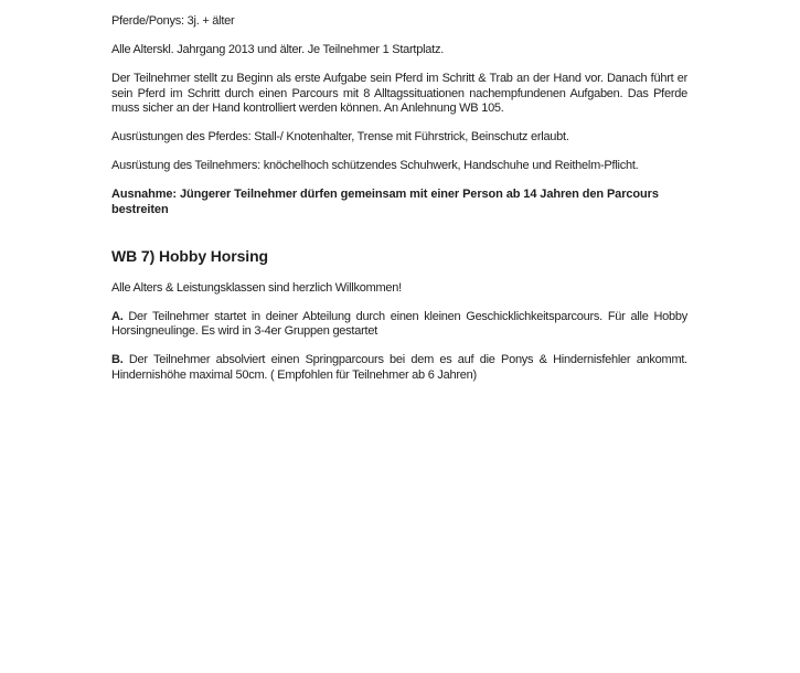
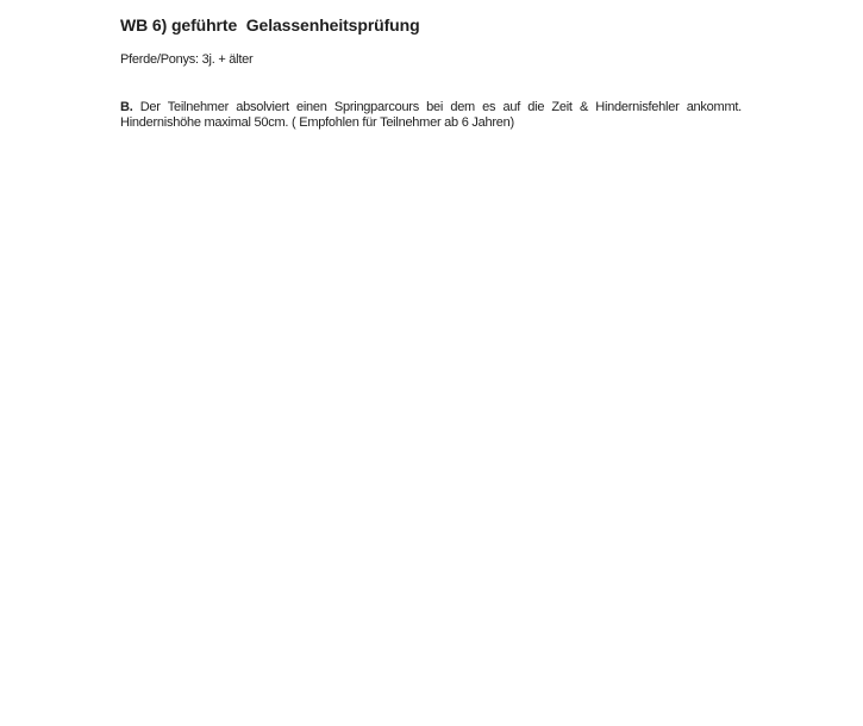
+ WB 6) geführte Gelassenheitsprüfung
  Pferde/Ponys: 3j. + älter
- Alle Alterskl. Jahrgang 2013 und älter. Je Teilnehmer 1 Startplatz.
- Der Teilnehmer stellt zu Beginn als erste Aufgabe sein Pferd im Schritt & Trab an der Hand vor. Danach führt er sein Pferd im Schritt durch einen Parcours mit 8 Alltagssituationen nachempfundenen Aufgaben. Das Pferde muss sicher an der Hand kontrolliert werden können. An Anlehnung WB 105.
- Ausrüstungen des Pferdes: Stall-/ Knotenhalter, Trense mit Führstrick, Beinschutz erlaubt.
- Ausrüstung des Teilnehmers: knöchelhoch schützendes Schuhwerk, Handschuhe und Reithelm-Pflicht.
- Ausnahme: Jüngerer Teilnehmer dürfen gemeinsam mit einer Person ab 14 Jahren den Parcours bestreiten
- WB 7) Hobby Horsing
- Alle Alters & Leistungsklassen sind herzlich Willkommen!
- A. Der Teilnehmer startet in deiner Abteilung durch einen kleinen Geschicklichkeitsparcours. Für alle Hobby Horsingneulinge. Es wird in 3-4er Gruppen gestartet
- B. Der Teilnehmer absolviert einen Springparcours bei dem es auf die Ponys & Hindernisfehler ankommt. Hindernishöhe maximal 50cm. ( Empfohlen für Teilnehmer ab 6 Jahren)
+ B. Der Teilnehmer absolviert einen Springparcours bei dem es auf die Zeit & Hindernisfehler ankommt. Hindernishöhe maximal 50cm. ( Empfohlen für Teilnehmer ab 6 Jahren)
